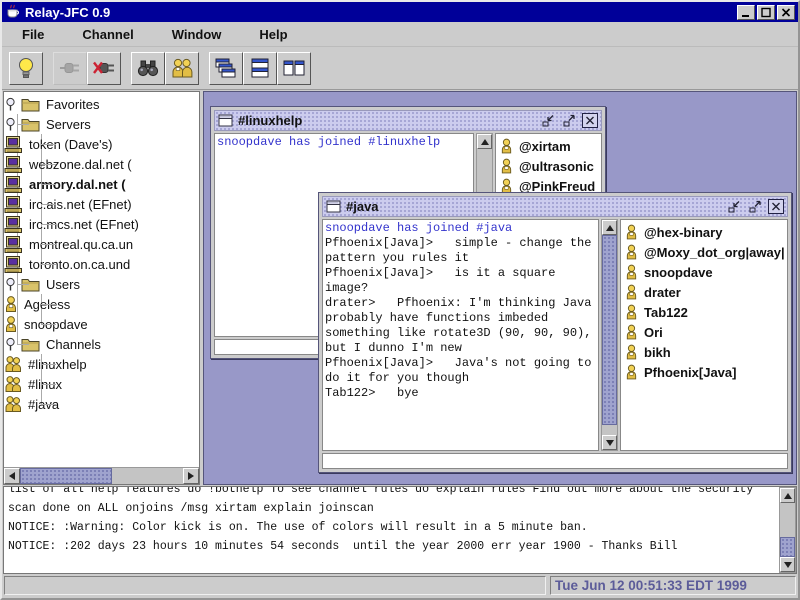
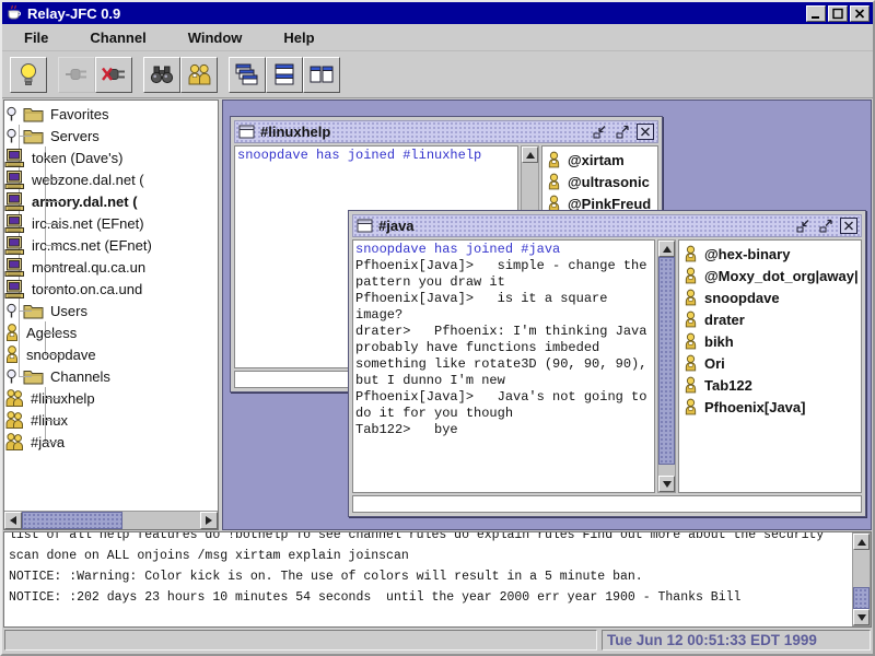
  Relay-JFC 0.9
  File
  Channel
  Window
  Help
  Favorites
  Servers
  ton (Dave's)
  wzone.dal.net (
  arory.dal.net (
  ircs.net (EFnet)
  irccs.net (EFnet)
  mtreal.qu.ca.un
  toto.on.ca.und
  Users
  Channels
  #lixhelp
  #linuxhelp
  snoopdave has joined #linuxhelp
  @xirtam
  @ultrasonic
  @PinkFreud
  #java
  snoopdave has joined #java
- Pfhoenix[Java]> simple - change the pattern you rules it
+ Pfhoenix[Java]> simple - change the pattern you draw it
  Pfhoenix[Java]> is it a square image?
  drater> Pfhoenix: I'm thinking Java probably have functions imbeded something like rotate3D (90, 90, 90), but I dunno I'm new
  Pfhoenix[Java]> Java's not going to do it for you though
  Tab122> bye
  @hex-binary
  @Moxy_dot_org|away|
  snoopdave
  drater
- Tab122
+ bikh
  Ori
- bikh
+ Tab122
  Pfhoenix[Java]
  list of all help features do !bothelp To see channel rules do explain rules Find out more about the security
  scan done on ALL onjoins /msg xirtam explain joinscan
  NOTICE: :Warning: Color kick is on. The use of colors will result in a 5 minute ban.
  NOTICE: :202 days 23 hours 10 minutes 54 seconds until the year 2000 err year 1900 - Thanks Bill
  Tue Jun 12 00:51:33 EDT 1999
